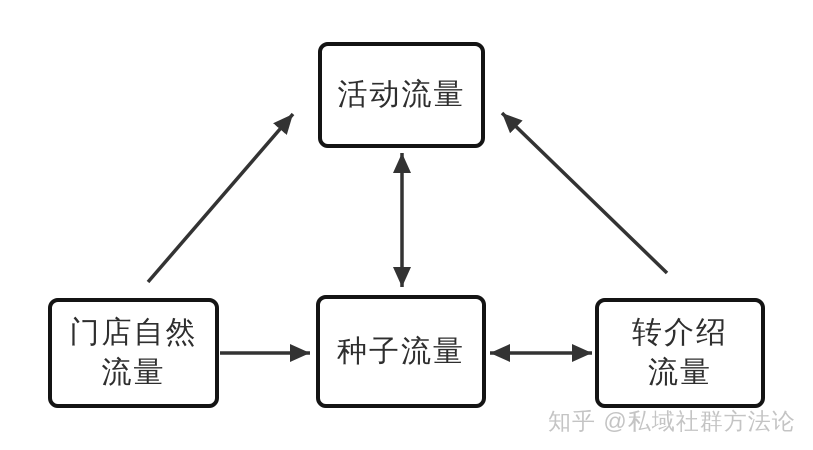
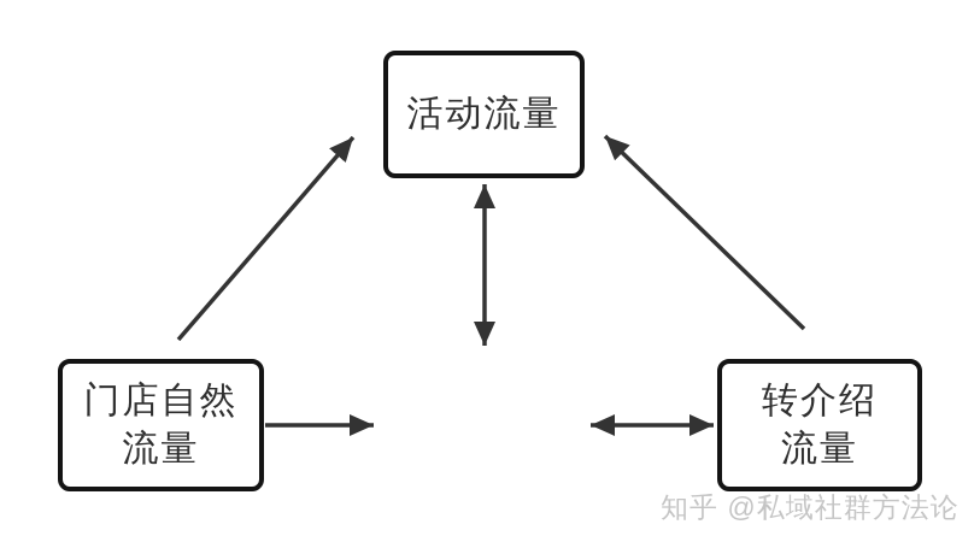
  活动流量
  门店自然
  流量
- 种子流量
  转介绍
  流量
  知乎 @私域社群方法论
